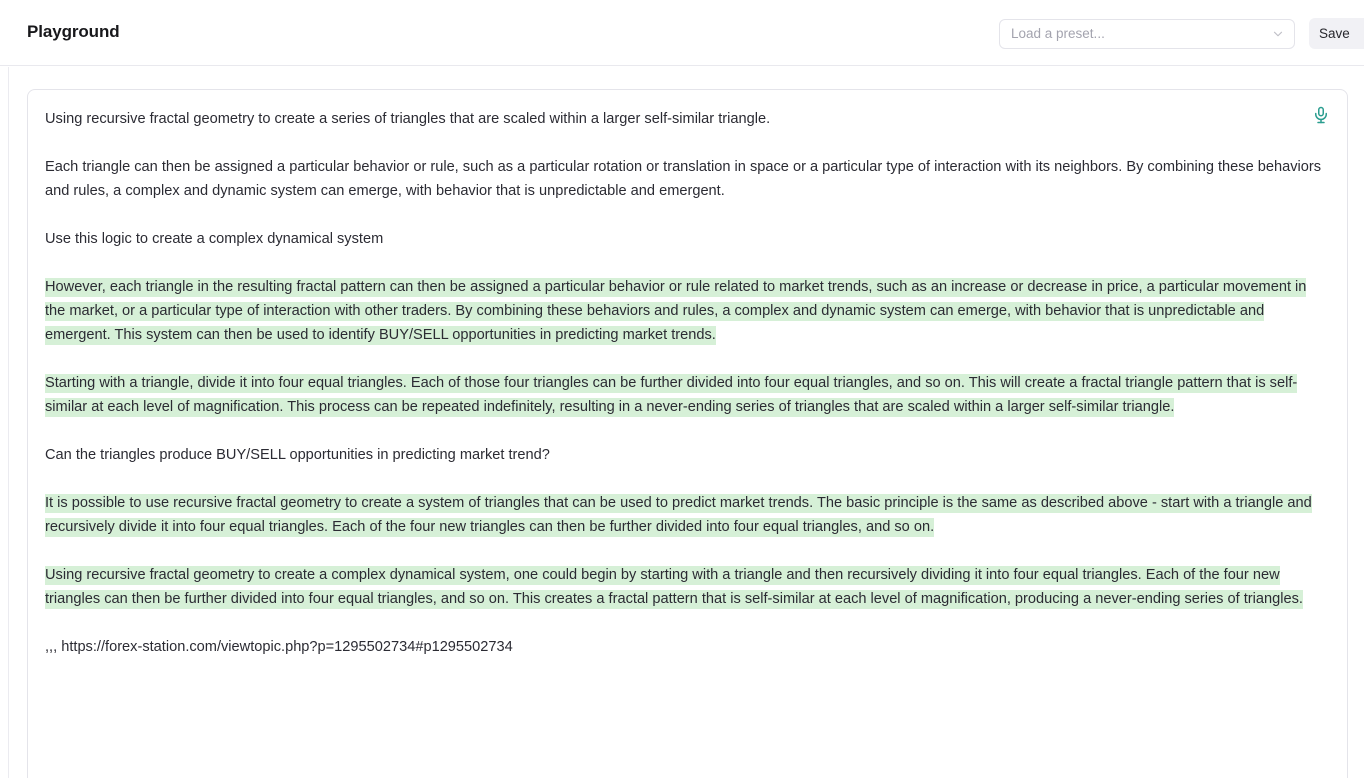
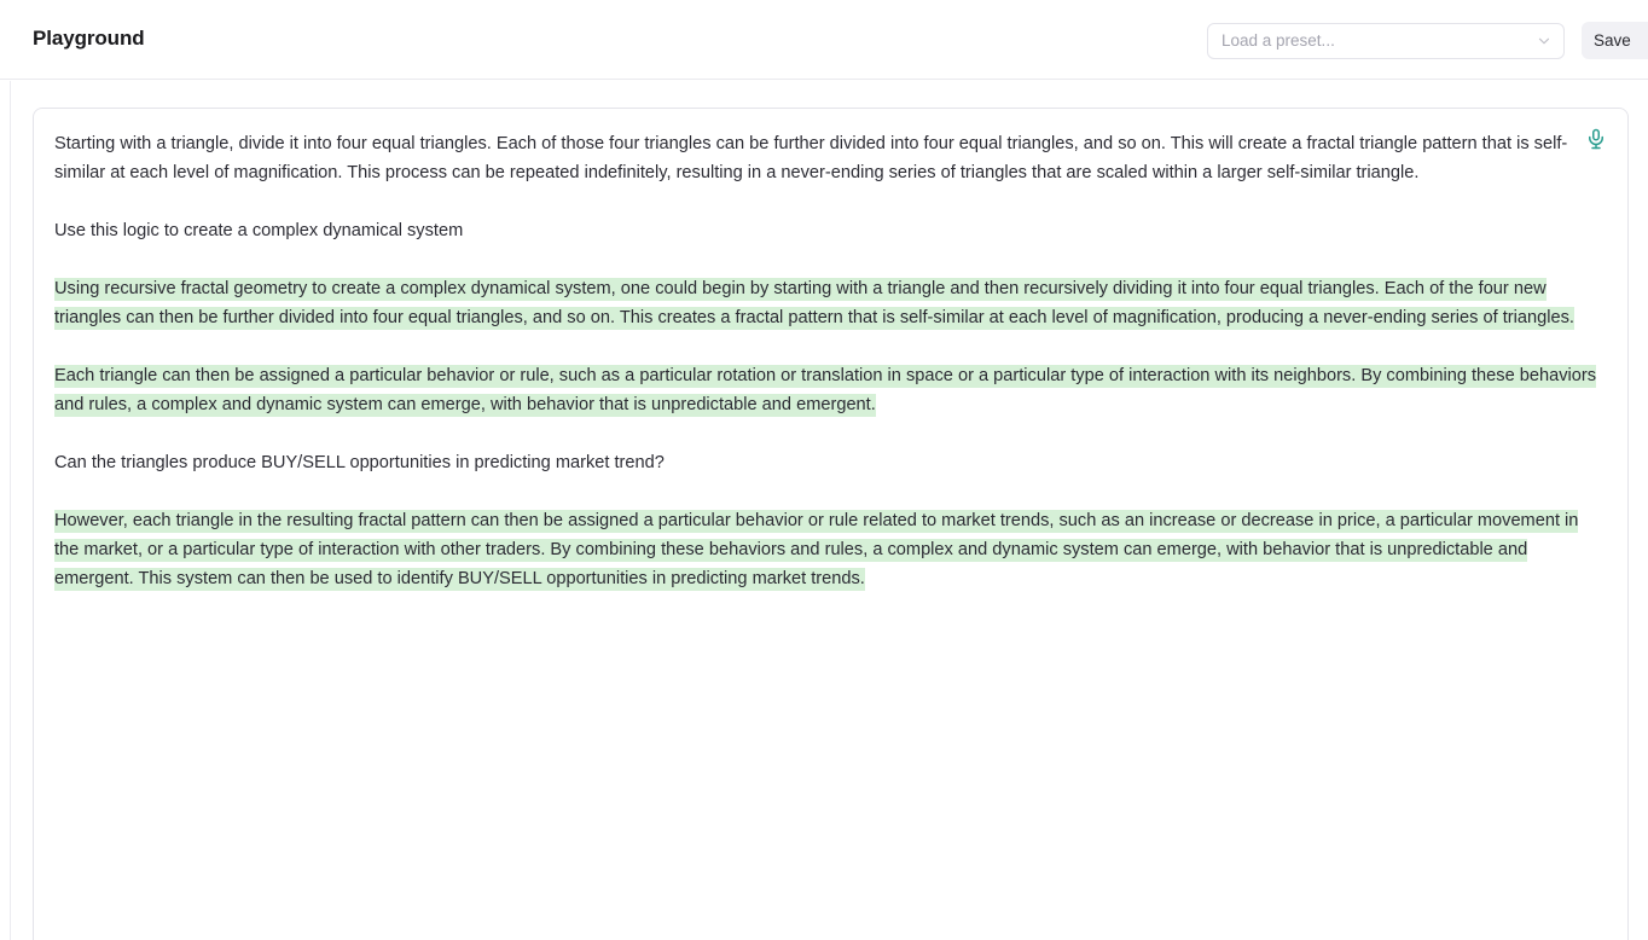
  Playground
  Load a preset...
  Save
- Using recursive fractal geometry to create a series of triangles that are scaled within a larger self-similar triangle.
- Each triangle can then be assigned a particular behavior or rule, such as a particular rotation or translation in space or a particular type of interaction with its neighbors. By combining these behaviors and rules, a complex and dynamic system can emerge, with behavior that is unpredictable and emergent.
+ Starting with a triangle, divide it into four equal triangles. Each of those four triangles can be further divided into four equal triangles, and so on. This will create a fractal triangle pattern that is self-similar at each level of magnification. This process can be repeated indefinitely, resulting in a never-ending series of triangles that are scaled within a larger self-similar triangle.
  Use this logic to create a complex dynamical system
- However, each triangle in the resulting fractal pattern can then be assigned a particular behavior or rule related to market trends, such as an increase or decrease in price, a particular movement in the market, or a particular type of interaction with other traders. By combining these behaviors and rules, a complex and dynamic system can emerge, with behavior that is unpredictable and emergent. This system can then be used to identify BUY/SELL opportunities in predicting market trends.
+ Using recursive fractal geometry to create a complex dynamical system, one could begin by starting with a triangle and then recursively dividing it into four equal triangles. Each of the four new triangles can then be further divided into four equal triangles, and so on. This creates a fractal pattern that is self-similar at each level of magnification, producing a never-ending series of triangles.
- Starting with a triangle, divide it into four equal triangles. Each of those four triangles can be further divided into four equal triangles, and so on. This will create a fractal triangle pattern that is self-similar at each level of magnification. This process can be repeated indefinitely, resulting in a never-ending series of triangles that are scaled within a larger self-similar triangle.
+ Each triangle can then be assigned a particular behavior or rule, such as a particular rotation or translation in space or a particular type of interaction with its neighbors. By combining these behaviors and rules, a complex and dynamic system can emerge, with behavior that is unpredictable and emergent.
  Can the triangles produce BUY/SELL opportunities in predicting market trend?
- It is possible to use recursive fractal geometry to create a system of triangles that can be used to predict market trends. The basic principle is the same as described above - start with a triangle and recursively divide it into four equal triangles. Each of the four new triangles can then be further divided into four equal triangles, and so on.
- Using recursive fractal geometry to create a complex dynamical system, one could begin by starting with a triangle and then recursively dividing it into four equal triangles. Each of the four new triangles can then be further divided into four equal triangles, and so on. This creates a fractal pattern that is self-similar at each level of magnification, producing a never-ending series of triangles.
+ However, each triangle in the resulting fractal pattern can then be assigned a particular behavior or rule related to market trends, such as an increase or decrease in price, a particular movement in the market, or a particular type of interaction with other traders. By combining these behaviors and rules, a complex and dynamic system can emerge, with behavior that is unpredictable and emergent. This system can then be used to identify BUY/SELL opportunities in predicting market trends.
- ,,, https://forex-station.com/viewtopic.php?p=1295502734#p1295502734
